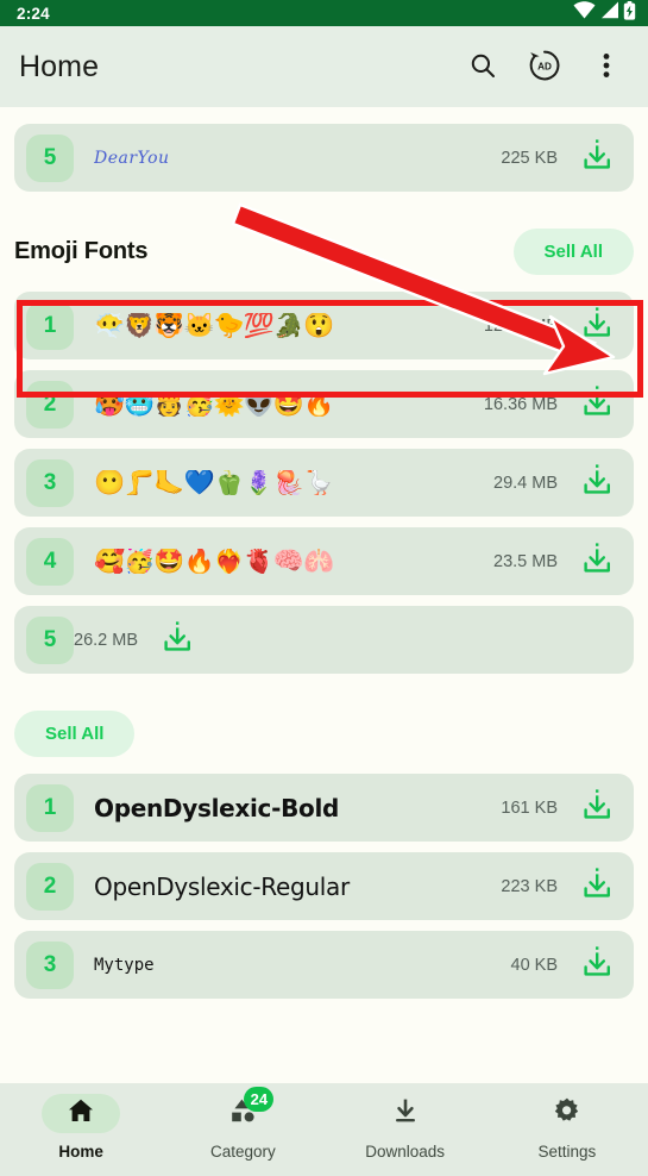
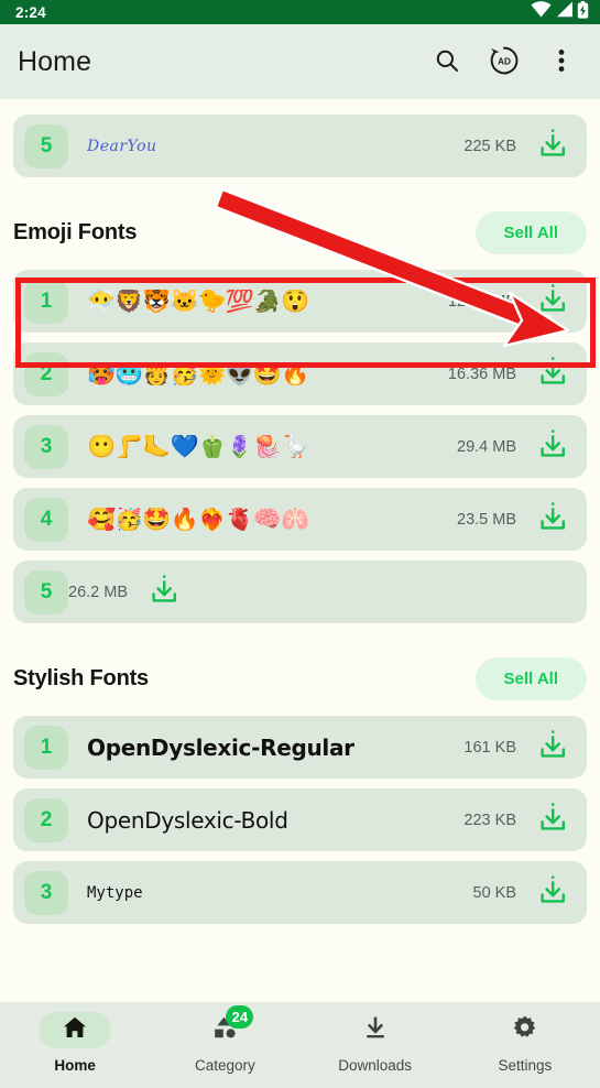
  2:24
  Home
  AD
  5
  DearYou
  225 KB
  Emoji Fonts
  Sell All
  1
  😶‍🌫️🦁🐯🐱🐤💯🐊😲
  2
  🥵🥶🫅🥳🌞👽🤩🔥
  16.36 MB
  3
  😶🦵🦶💙🫑🪻🪼🪿
  29.4 MB
  4
  🥰🥳🤩🔥❤️‍🔥🫀🧠🫁
  23.5 MB
  5
  26.2 MB
+ Stylish Fonts
  Sell All
  1
- OpenDyslexic-Bold
+ OpenDyslexic-Regular
  161 KB
  2
- OpenDyslexic-Regular
+ OpenDyslexic-Bold
  223 KB
  3
  Mytype
- 40 KB
+ 50 KB
  Home
  24
  Category
  Downloads
  Settings
